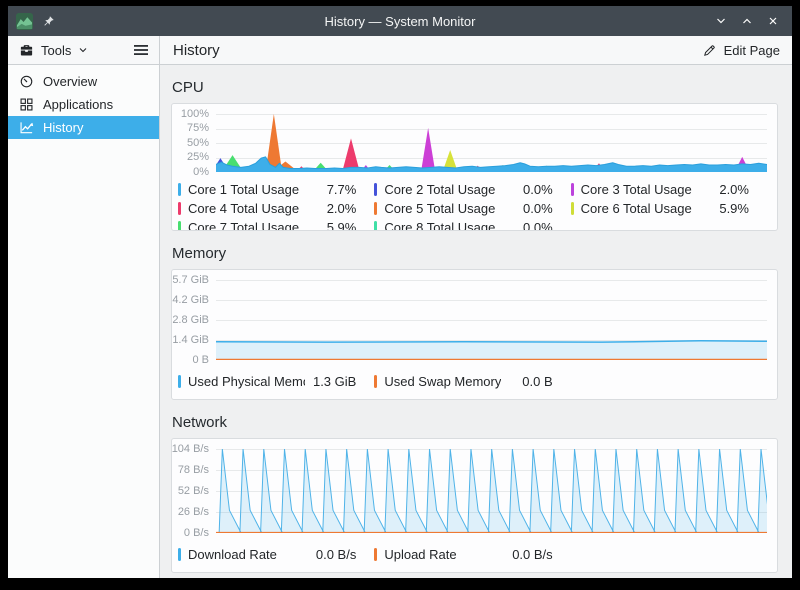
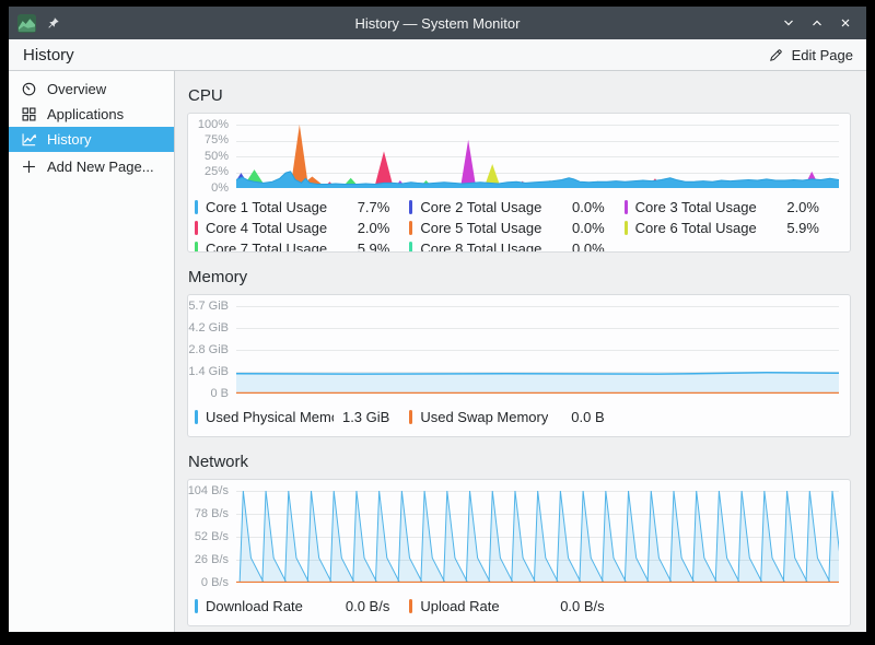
  History — System Monitor
- Tools
  History
  Edit Page
  Overview
  Applications
  History
+ Add New Page...
  CPU
  100%
  75%
  50%
  25%
  0%
  Core 1 Total Usage
  7.7%
  Core 2 Total Usage
  0.0%
  Core 3 Total Usage
  2.0%
  Core 4 Total Usage
  2.0%
  Core 5 Total Usage
  0.0%
  Core 6 Total Usage
  5.9%
  Core 7 Total Usage
  5.9%
  Core 8 Total Usage
  0.0%
  Memory
  5.7 GiB
  4.2 GiB
  2.8 GiB
  1.4 GiB
  0 B
  Used Physical Mem
  1.3 GiB
  Used Swap Memory
  0.0 B
  Network
  104 B/s
  78 B/s
  52 B/s
  26 B/s
  0 B/s
  Download Rate
  0.0 B/s
  Upload Rate
  0.0 B/s
